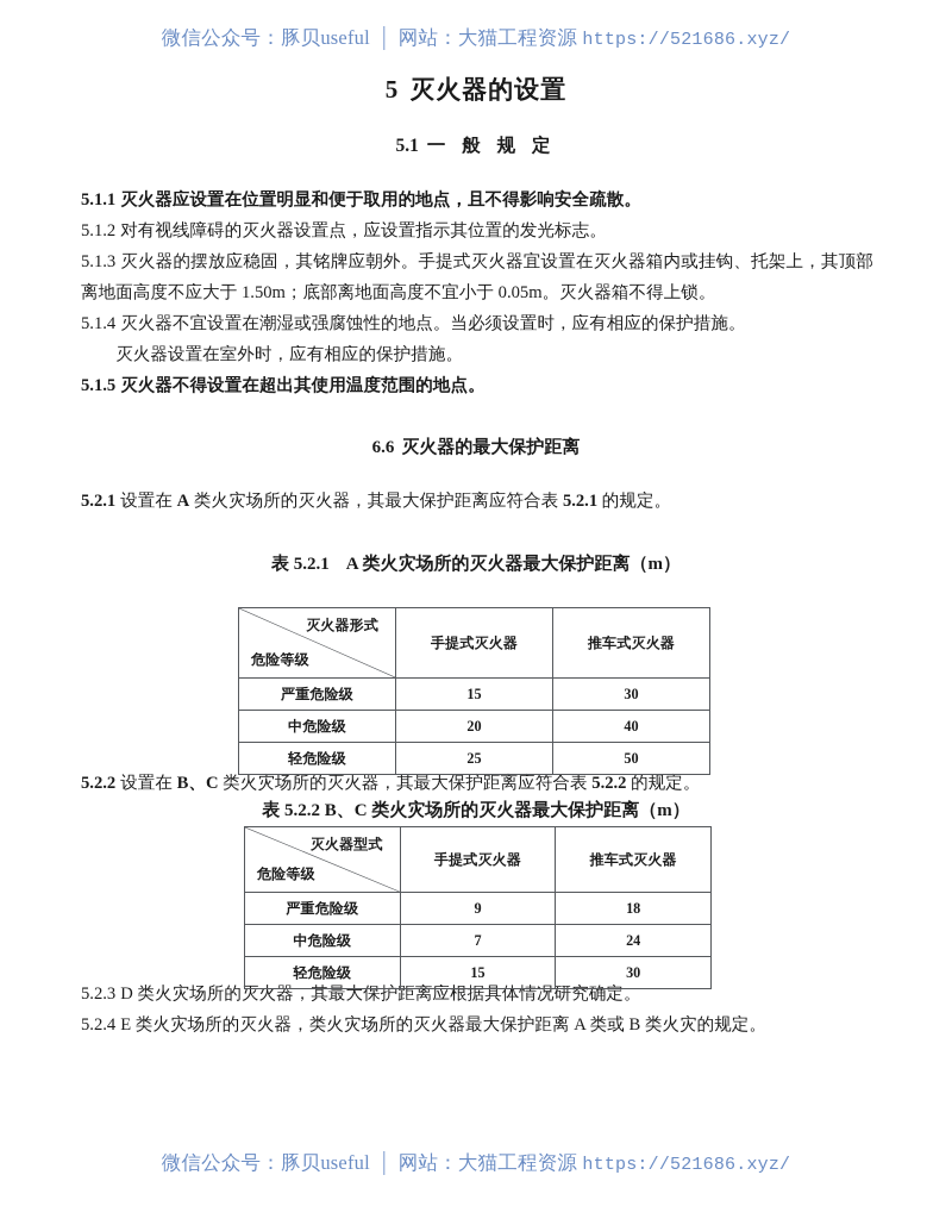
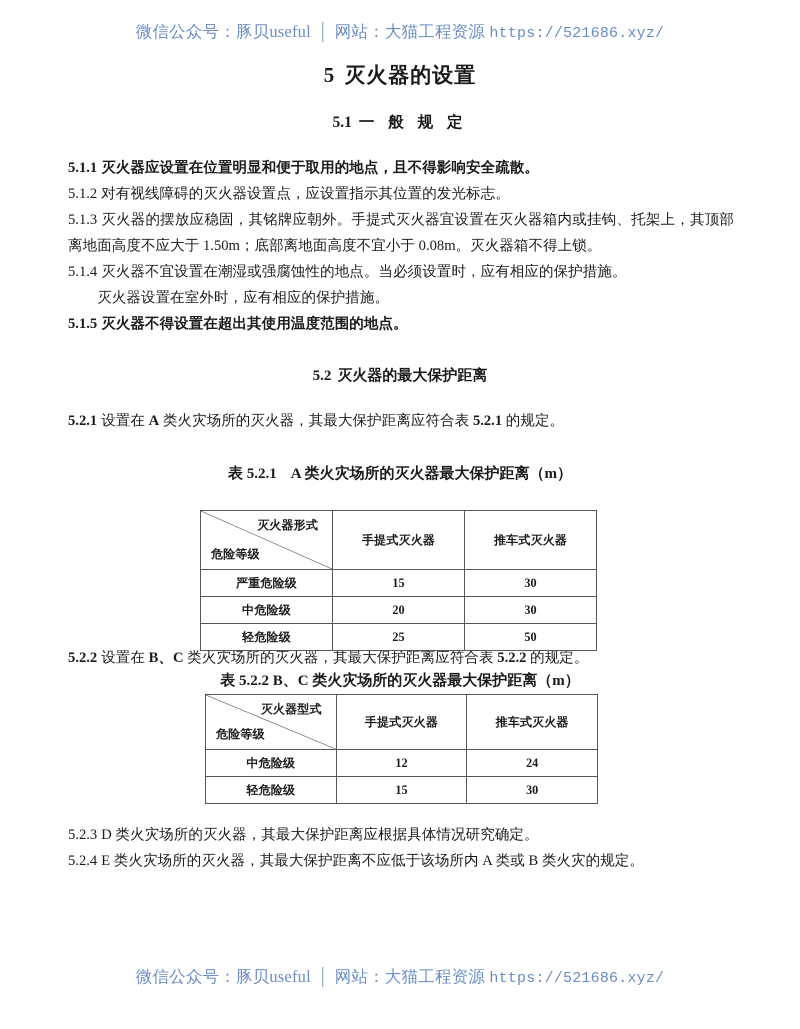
  微信公众号：豚贝useful │ 网站：大猫工程资源 https://521686.xyz/
  5 灭火器的设置
  5.1 一 般 规 定
  5.1.1 灭火器应设置在位置明显和便于取用的地点，且不得影响安全疏散。
  5.1.2 对有视线障碍的灭火器设置点，应设置指示其位置的发光标志。
- 5.1.3 灭火器的摆放应稳固，其铭牌应朝外。手提式灭火器宜设置在灭火器箱内或挂钩、托架上，其顶部离地面高度不应大于 1.50m；底部离地面高度不宜小于 0.05m。灭火器箱不得上锁。
+ 5.1.3 灭火器的摆放应稳固，其铭牌应朝外。手提式灭火器宜设置在灭火器箱内或挂钩、托架上，其顶部离地面高度不应大于 1.50m；底部离地面高度不宜小于 0.08m。灭火器箱不得上锁。
  5.1.4 灭火器不宜设置在潮湿或强腐蚀性的地点。当必须设置时，应有相应的保护措施。
  灭火器设置在室外时，应有相应的保护措施。
  5.1.5 灭火器不得设置在超出其使用温度范围的地点。
  5.2.1 设置在 A 类火灾场所的灭火器，其最大保护距离应符合表 5.2.1 的规定。
  5.2.2 设置在 B、C 类火灾场所的灭火器，其最大保护距离应符合表 5.2.2 的规定。
  5.2.3 D 类火灾场所的灭火器，其最大保护距离应根据具体情况研究确定。
- 5.2.4 E 类火灾场所的灭火器，类火灾场所的灭火器最大保护距离 A 类或 B 类火灾的规定。
+ 5.2.4 E 类火灾场所的灭火器，其最大保护距离不应低于该场所内 A 类或 B 类火灾的规定。
- 6.6 灭火器的最大保护距离
+ 5.2 灭火器的最大保护距离
  表 5.2.1 A 类火灾场所的灭火器最大保护距离（m）
  灭火器形式 危险等级	手提式灭火器	推车式灭火器
  严重危险级	15	30
- 中危险级	20	40
+ 中危险级	20	30
  轻危险级	25	50
  表 5.2.2 B、C 类火灾场所的灭火器最大保护距离（m）
  灭火器型式 危险等级	手提式灭火器	推车式灭火器
- 严重危险级	9	18
- 中危险级	7	24
+ 中危险级	12	24
  轻危险级	15	30
  微信公众号：豚贝useful │ 网站：大猫工程资源 https://521686.xyz/
